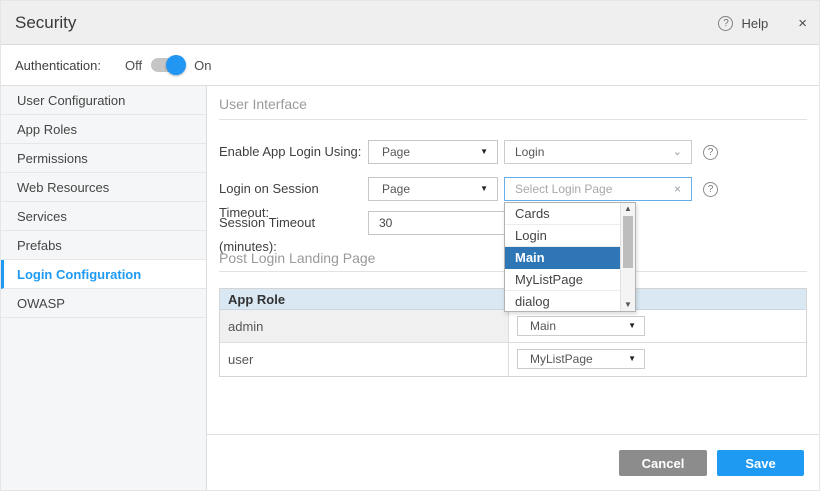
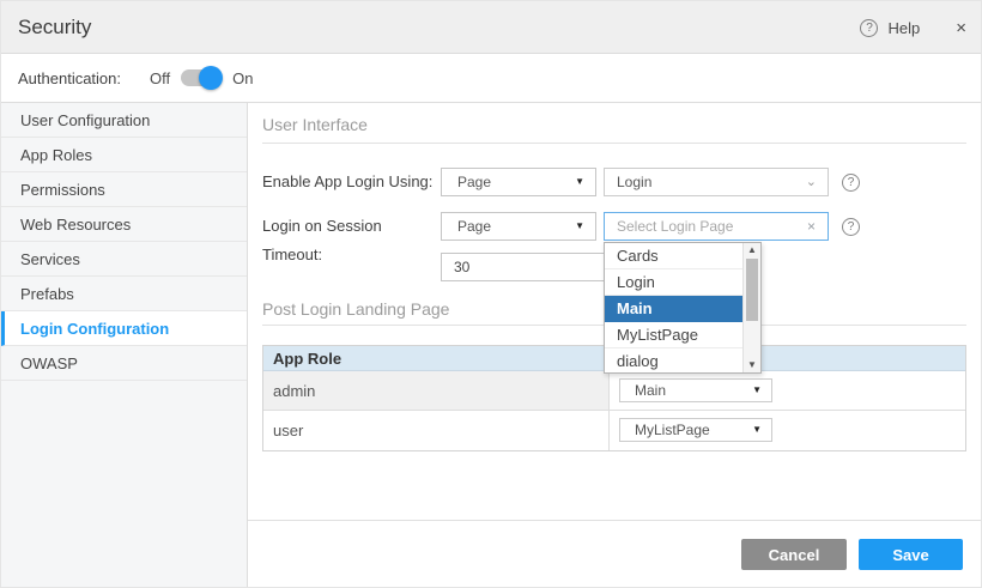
  Security
  ?
  Help
  ×
  Authentication:
  Off
  On
  User Configuration
  App Roles
  Permissions
  Web Resources
  Services
  Prefabs
  Login Configuration
  OWASP
  User Interface
  Enable App Login Using:
  Page
  ▼
  Login
  ⌄
  ?
  Login on Session Timeout:
  Page
  ▼
  Select Login Page
  ×
  ?
- Session Timeout (minutes):
  30
  Post Login Landing Page
  App Role
  admin
  Main
  ▼
  user
  MyListPage
  ▼
  Cards
  Login
  Main
  MyListPage
  dialog
  ▲
  ▼
  Cancel
  Save
